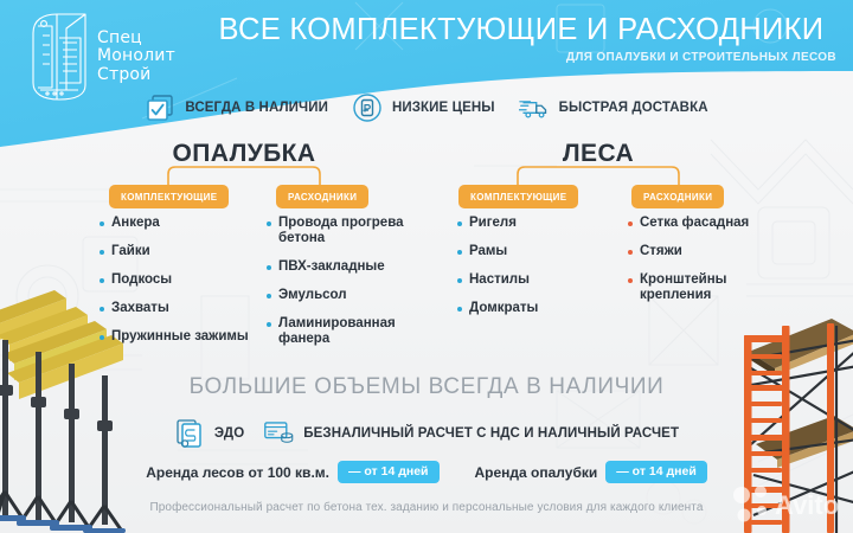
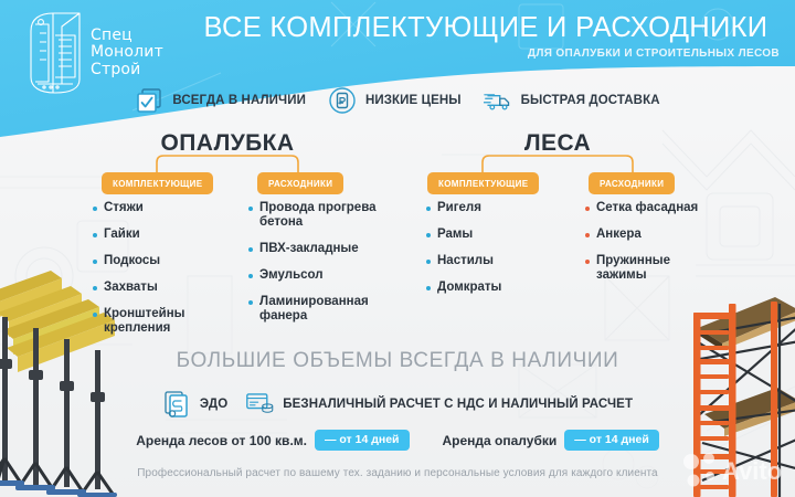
  Спец
  Монолит
  Строй
  ВСЕ КОМПЛЕКТУЮЩИЕ И РАСХОДНИКИ
  ДЛЯ ОПАЛУБКИ И СТРОИТЕЛЬНЫХ ЛЕСОВ
  ВСЕГДА В НАЛИЧИИ
  НИЗКИЕ ЦЕНЫ
  БЫСТРАЯ ДОСТАВКА
  ОПАЛУБКА
  КОМПЛЕКТУЮЩИЕ
  РАСХОДНИКИ
  ЛЕСА
  КОМПЛЕКТУЮЩИЕ
  РАСХОДНИКИ
- Анкера
+ Стяжи
  Гайки
  Подкосы
  Захваты
- Пружинные зажимы
+ Кронштейны крепления
  Провода прогрева бетона
  ПВХ-закладные
  Эмульсол
  Ламинированная фанера
  Ригеля
  Рамы
  Настилы
  Домкраты
  Сетка фасадная
- Стяжи
+ Анкера
- Кронштейны крепления
+ Пружинные зажимы
  БОЛЬШИЕ ОБЪЕМЫ ВСЕГДА В НАЛИЧИИ
  ЭДО
  БЕЗНАЛИЧНЫЙ РАСЧЕТ С НДС И НАЛИЧНЫЙ РАСЧЕТ
  Аренда лесов от 100 кв.м.
  — от 14 дней
  Аренда опалубки
  — от 14 дней
- Профессиональный расчет по бетона тех. заданию и персональные условия для каждого клиента
+ Профессиональный расчет по вашему тех. заданию и персональные условия для каждого клиента
  Avito
